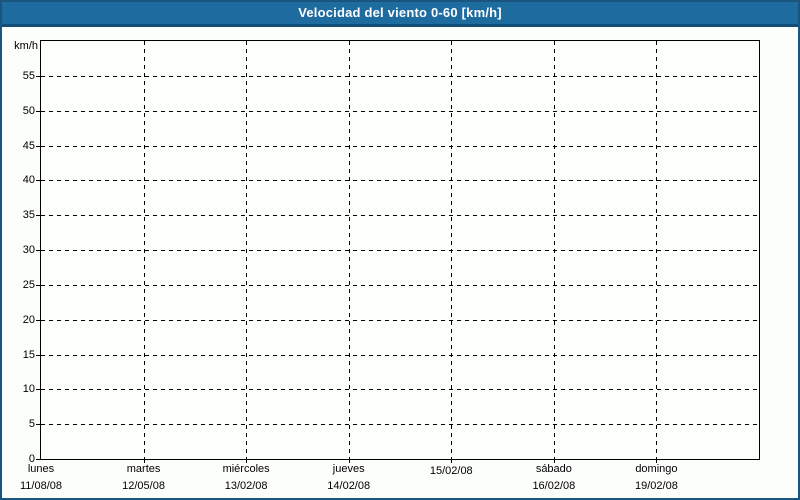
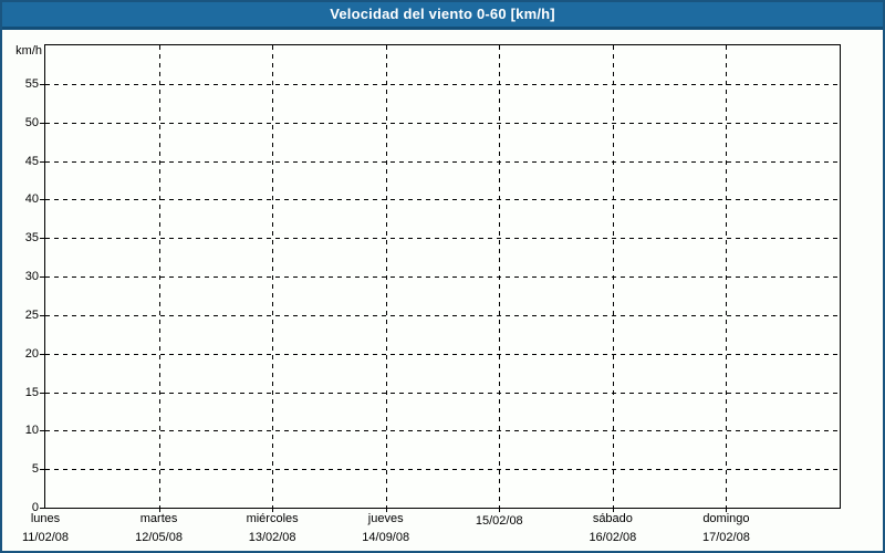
  Velocidad del viento 0-60 [km/h]
  km/h
  0
  5
  10
  15
  20
  25
  30
  35
  40
  45
  50
  55
  lunes
- 11/08/08
+ 11/02/08
  martes
  12/05/08
  miércoles
  13/02/08
  jueves
- 14/02/08
+ 14/09/08
  15/02/08
  sábado
  16/02/08
  domingo
- 19/02/08
+ 17/02/08
